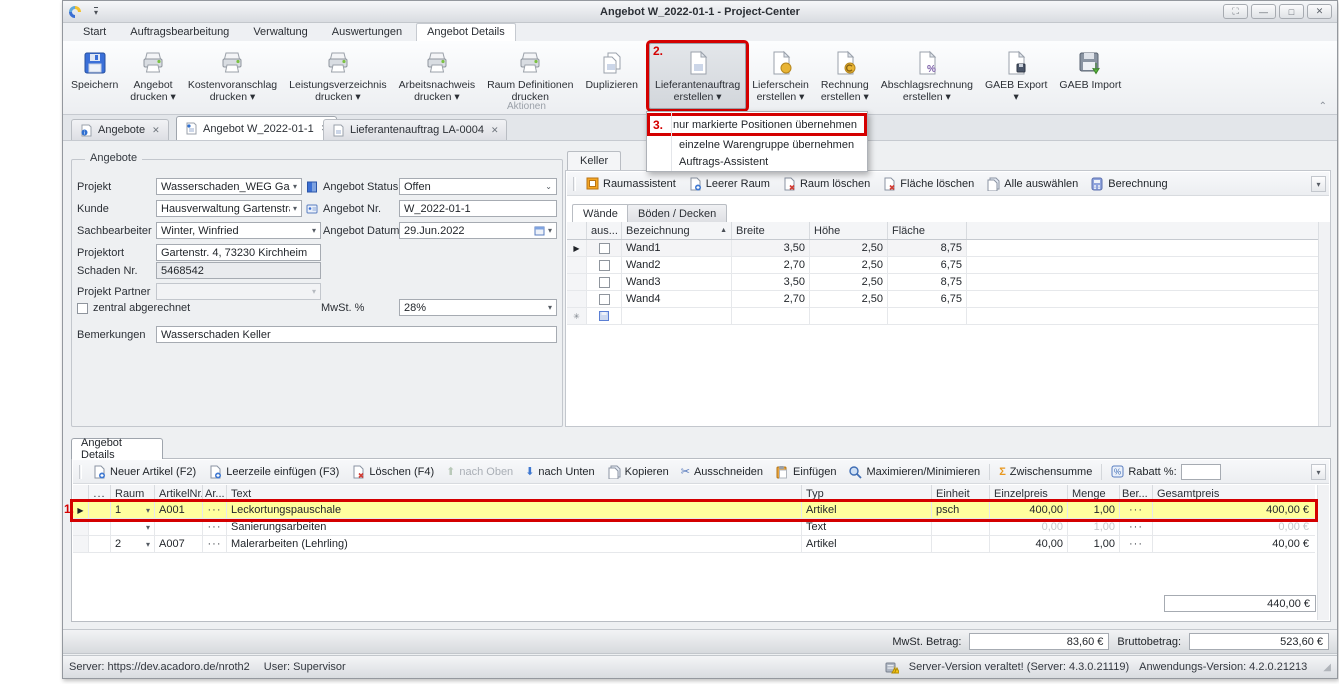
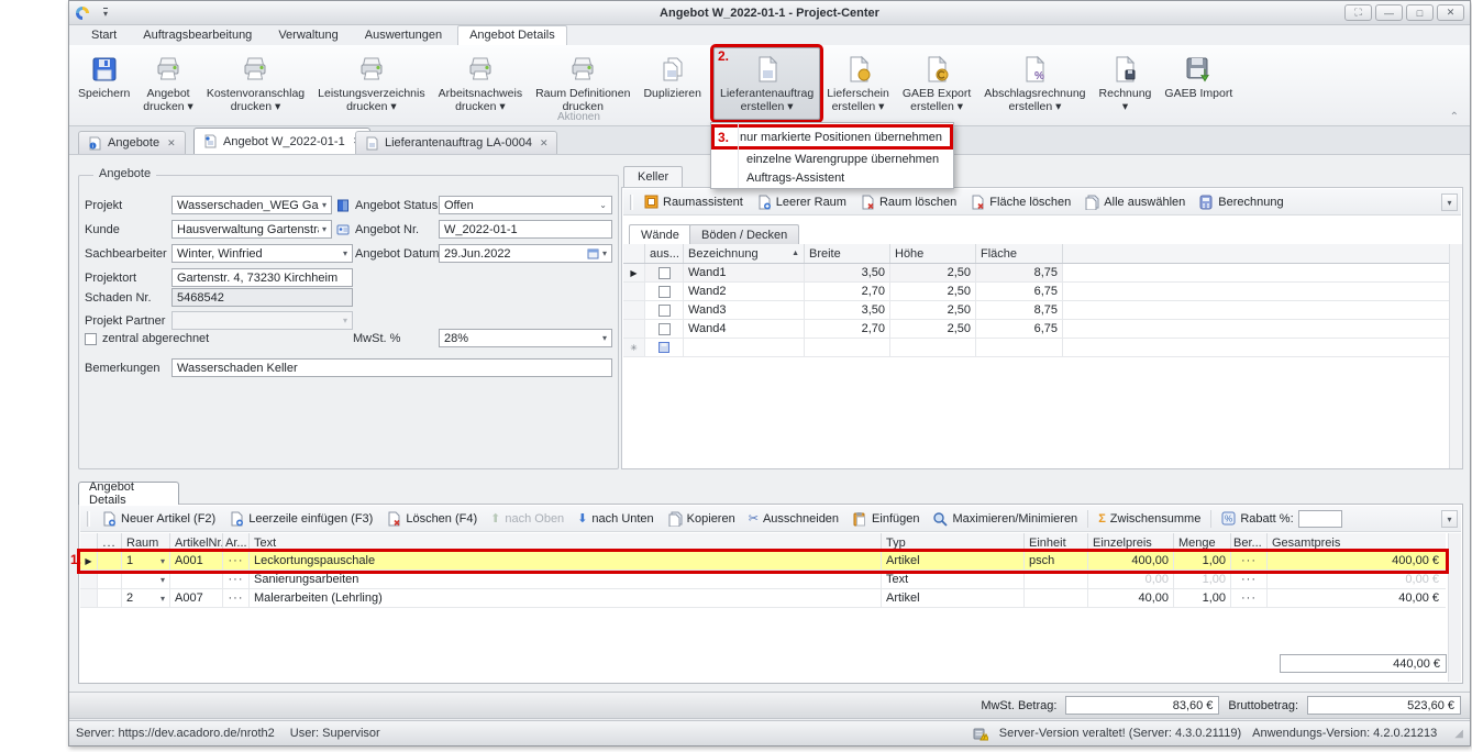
  ▾
  Angebot W_2022-01-1 - Project-Center
  ⛶
  —
  □
  ✕
  Start
  Auftragsbearbeitung
  Verwaltung
  Auswertungen
  Angebot Details
  Speichern
  Angebot
  drucken ▾
  Kostenvoranschlag
  drucken ▾
  Leistungsverzeichnis
  drucken ▾
  Arbeitsnachweis
  drucken ▾
  Raum Definitionen
  drucken
  Duplizieren
  2.
  Lieferantenauftrag
  erstellen ▾
  3.
  nur markierte Positionen übernehmen
  einzelne Warengruppe übernehmen
  Auftrags-Assistent
  Lieferschein
  erstellen ▾
- Rechnung
+ GAEB Export
  erstellen ▾
  %
  Abschlagsrechnung
  erstellen ▾
- GAEB Export
+ Rechnung
  ▾
  GAEB Import
  Aktionen
  ⌃
  Angebote
  ✕
  Angebot W_2022-01-1
  Lieferantenauftrag LA-0004
  ✕
  Angebote
  Projekt
  Wasserschaden_WEG Ga
  ▾
  Kunde
  Hausverwaltung Gartenstr
  ▾
  Sachbearbeiter
  Winter, Winfried
  ▾
  Projektort
  Gartenstr. 4, 73230 Kirchheim
  Schaden Nr.
  5468542
  Projekt Partner
  ▾
  zentral abgerechnet
  MwSt. %
  28%
  ▾
  Bemerkungen
  Wasserschaden Keller
  Angebot Status
  Offen
  ⌄
  Angebot Nr.
  W_2022-01-1
  Angebot Datum
  29.Jun.2022
  ▾
  Keller
  Raumassistent
  Leerer Raum
  Raum löschen
  Fläche löschen
  Alle auswählen
  Berechnung
  ▾
  Wände
  Böden / Decken
  aus...
  Bezeichnung
  Breite
  Höhe
  Fläche
  ▶
  Wand1
  3,50
  2,50
  8,75
  Wand2
  2,70
  2,50
  6,75
  Wand3
  3,50
  2,50
  8,75
  Wand4
  2,70
  2,50
  6,75
  ✳
  Angebot Details
  Neuer Artikel (F2)
  Leerzeile einfügen (F3)
  Löschen (F4)
  ⬆
  nach Oben
  ⬇
  nach Unten
  Kopieren
  ✂
  Ausschneiden
  Einfügen
  Maximieren/Minimieren
  Σ
  Zwischensumme
  %
  Rabatt %:
  ▾
  ...
  Raum
  ArtikelNr.
  Ar...
  Text
  Typ
  Einheit
  Einzelpreis
  Menge
  Ber...
  Gesamtpreis
  ▶
  1
  ▾
  A001
  ···
  Leckortungspauschale
  Artikel
  psch
  400,00
  1,00
  ···
  400,00 €
  ▾
  ···
  Sanierungsarbeiten
  Text
  0,00
  1,00
  ···
  0,00 €
  2
  ▾
  A007
  ···
  Malerarbeiten (Lehrling)
  Artikel
  40,00
  1,00
  ···
  40,00 €
  440,00 €
  1.
  MwSt. Betrag:
  83,60 €
  Bruttobetrag:
  523,60 €
  Server: https://dev.acadoro.de/nroth2
  User: Supervisor
  Server-Version veraltet! (Server: 4.3.0.21119)
  Anwendungs-Version: 4.2.0.21213
  ◢
